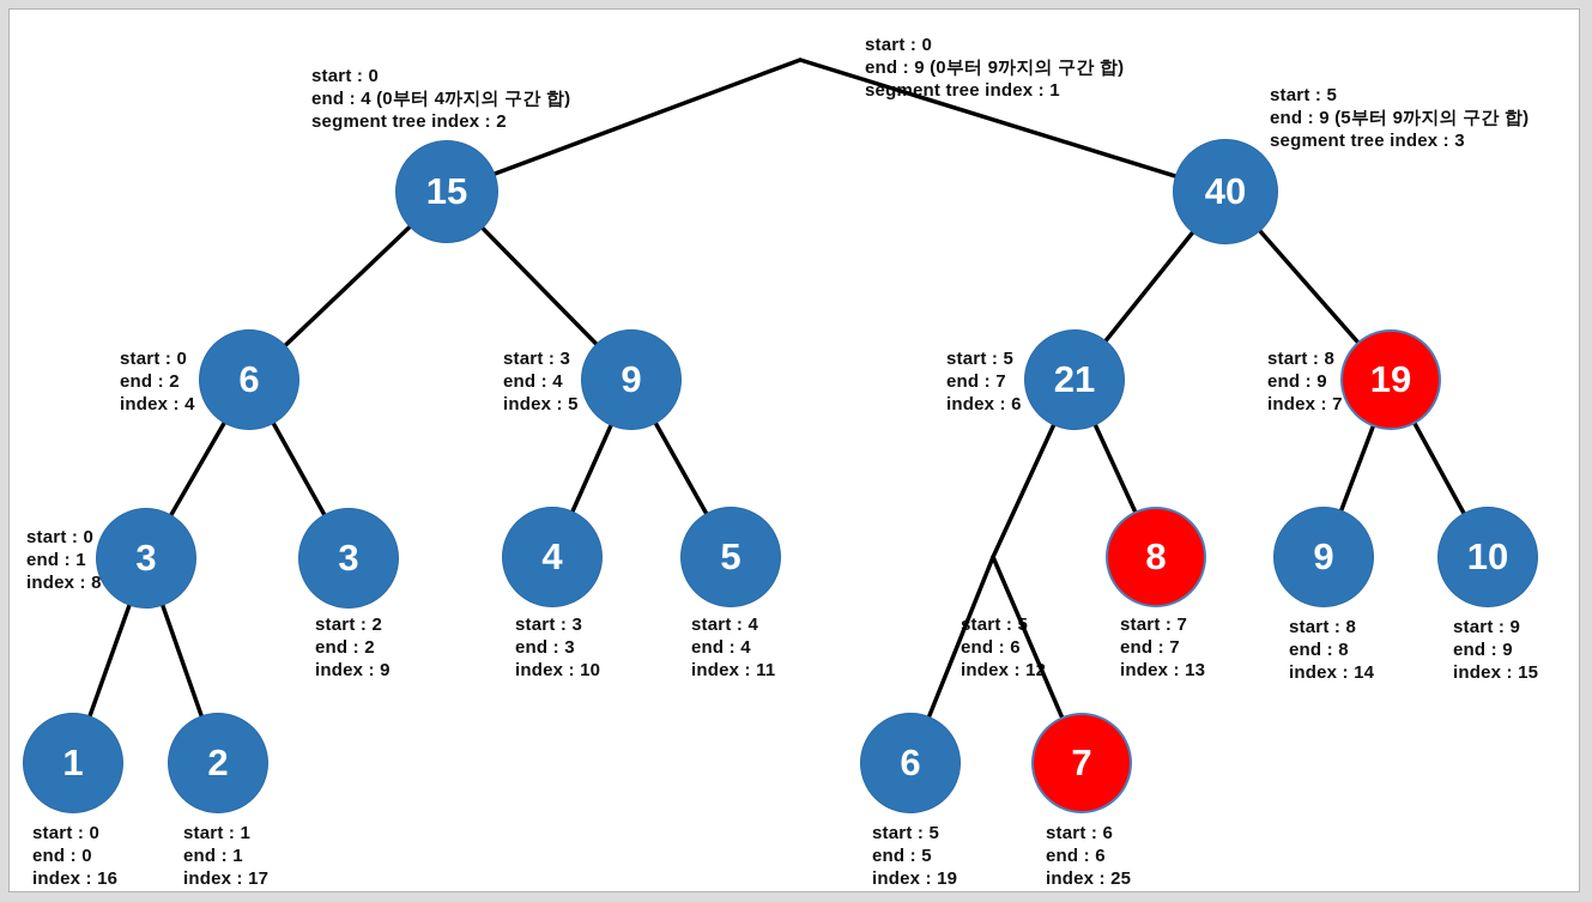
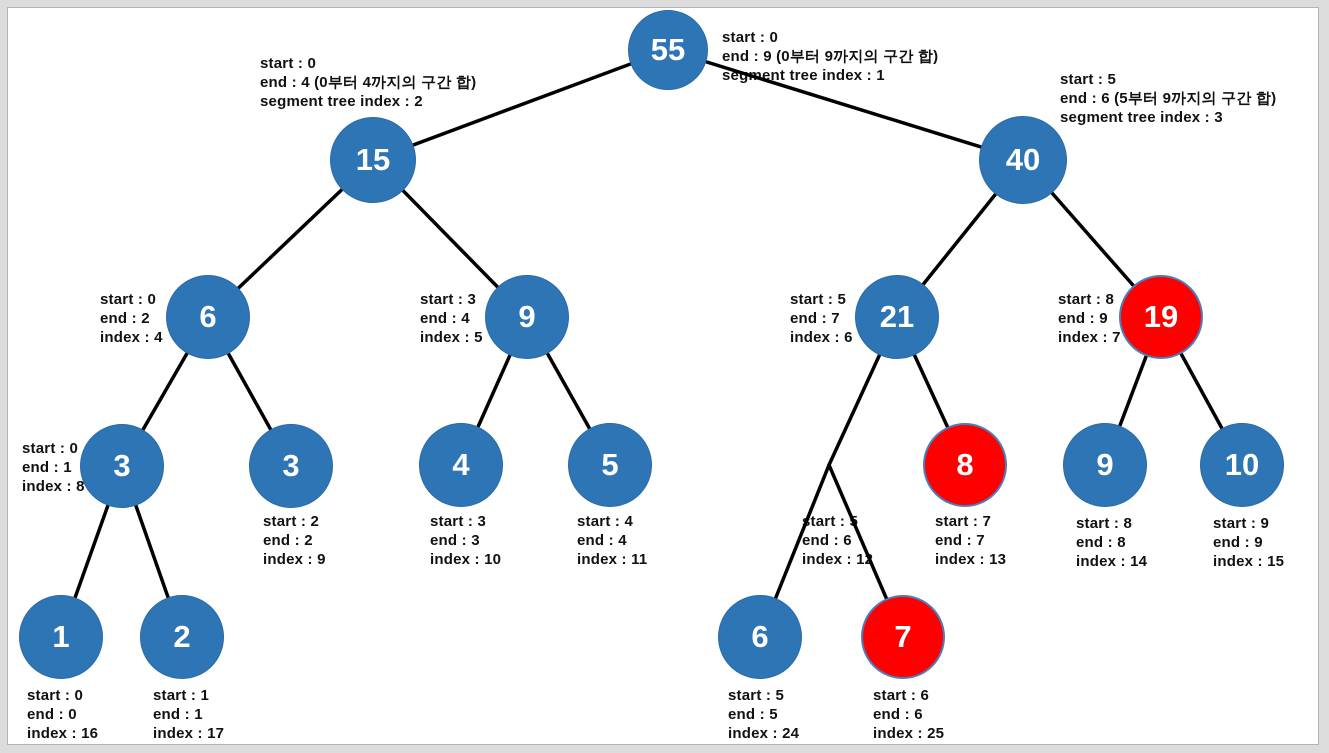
  start : 0
  end : 9 (0부터 9까지의 구간 합)
  segent tree index : 1
  start : 0
  end : 4 (0부터 4까지의 구간 합)
  segment tree index : 2
  start : 5
- end : 9 (5부터 9까지의 구간 합)
+ end : 6 (5부터 9까지의 구간 합)
  segment tree index : 3
  start : 0
  end : 2
  index : 4
  start : 3
  end : 4
  index : 5
  start : 5
  end : 7
  index : 6
  start : 8
  end : 9
  index : 7
  start : 0
  end : 1
  index : 8
  start : 2
  end : 2
  index : 9
  start : 3
  end : 3
  index : 10
  start : 4
  end : 4
  index : 11
  tart :
  end : 6
  index : 1
  start : 7
  end : 7
  index : 13
  start : 8
  end : 8
  index : 14
  start : 9
  end : 9
  index : 15
  start : 0
  end : 0
  index : 16
  start : 1
  end : 1
  index : 17
  start : 5
  end : 5
- index : 19
+ index : 24
  start : 6
  end : 6
  index : 25
+ 55
  15
  40
  6
  9
  21
  19
  3
  3
  4
  5
  8
  9
  10
  1
  2
  6
  7
